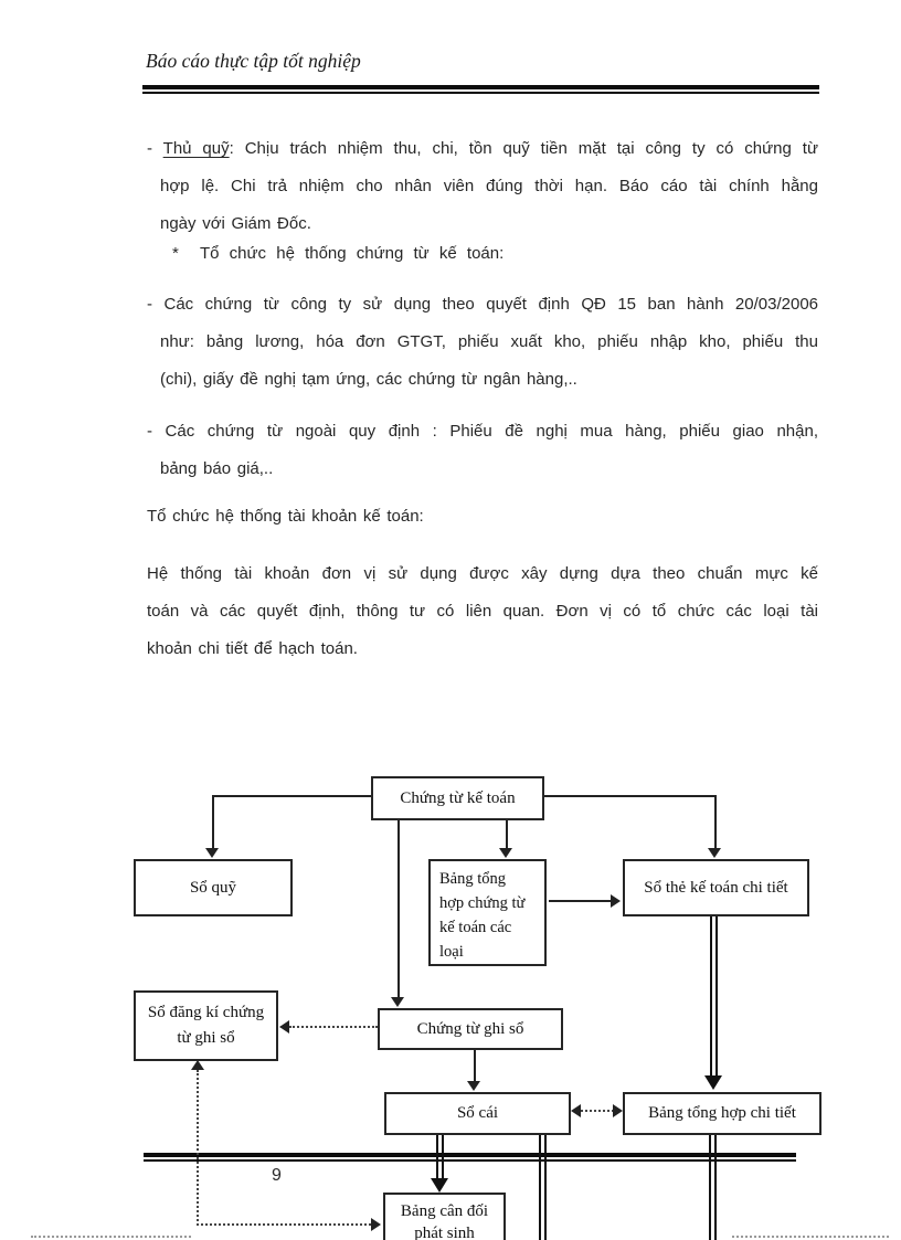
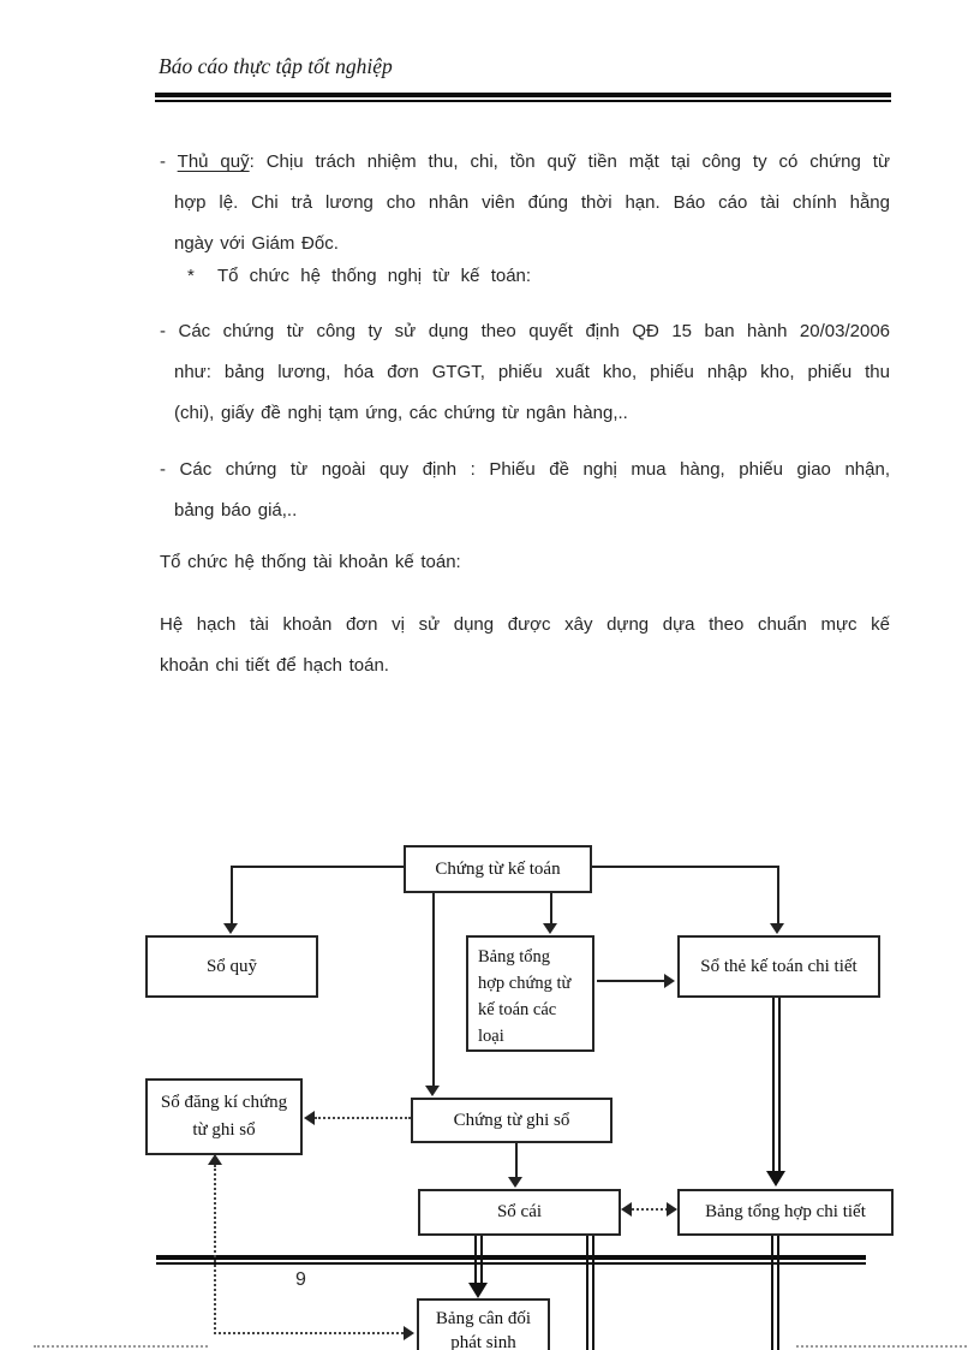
  Báo cáo thực tập tốt nghiệp
  - Thủ quỹ: Chịu trách nhiệm thu, chi, tồn quỹ tiền mặt tại công ty có chứng từ
- hợp lệ. Chi trả nhiệm cho nhân viên đúng thời hạn. Báo cáo tài chính hằng
+ hợp lệ. Chi trả lương cho nhân viên đúng thời hạn. Báo cáo tài chính hằng
  ngày với Giám Đốc.
- * Tổ chức hệ thống chứng từ kế toán:
+ * Tổ chức hệ thống nghị từ kế toán:
  - Các chứng từ công ty sử dụng theo quyết định QĐ 15 ban hành 20/03/2006
  như: bảng lương, hóa đơn GTGT, phiếu xuất kho, phiếu nhập kho, phiếu thu
  (chi), giấy đề nghị tạm ứng, các chứng từ ngân hàng,..
  - Các chứng từ ngoài quy định : Phiếu đề nghị mua hàng, phiếu giao nhận,
  bảng báo giá,..
  Tổ chức hệ thống tài khoản kế toán:
- Hệ thống tài khoản đơn vị sử dụng được xây dựng dựa theo chuẩn mực kế
+ Hệ hạch tài khoản đơn vị sử dụng được xây dựng dựa theo chuẩn mực kế
- toán và các quyết định, thông tư có liên quan. Đơn vị có tổ chức các loại tài
  khoản chi tiết để hạch toán.
  Chứng từ kế toán
  Sổ quỹ
  Bảng tổng
  hợp chứng từ
  kế toán các
  loại
  Sổ thẻ kế toán chi tiết
  Sổ đăng kí chứng
  từ ghi sổ
  Chứng từ ghi sổ
  Sổ cái
  Bảng tổng hợp chi tiết
  Bảng cân đối
  phát sinh
  9
